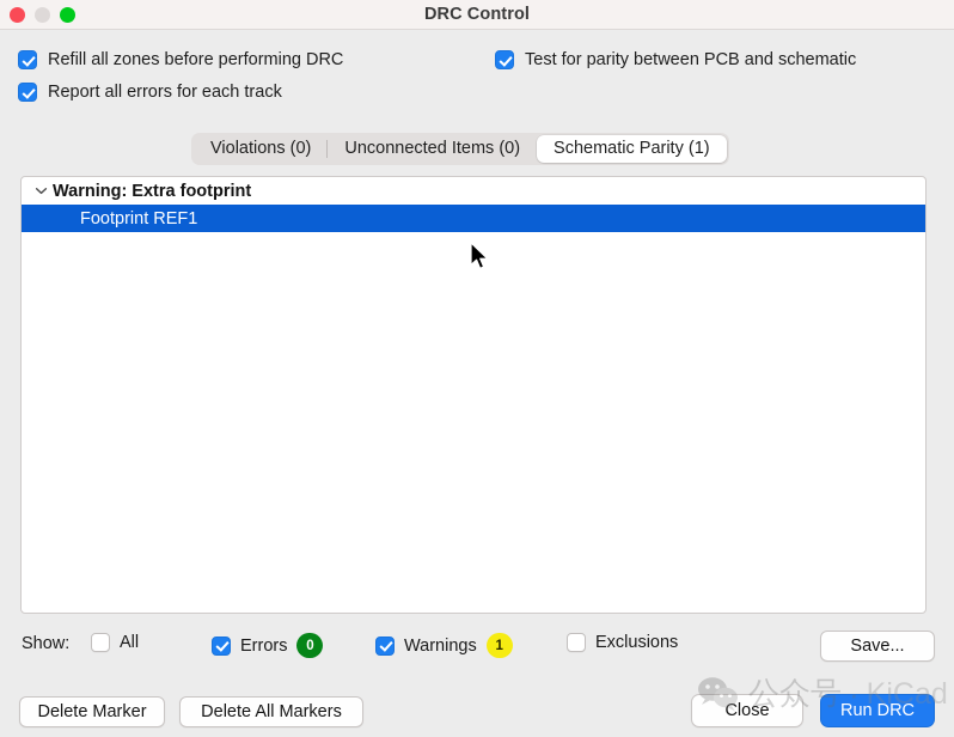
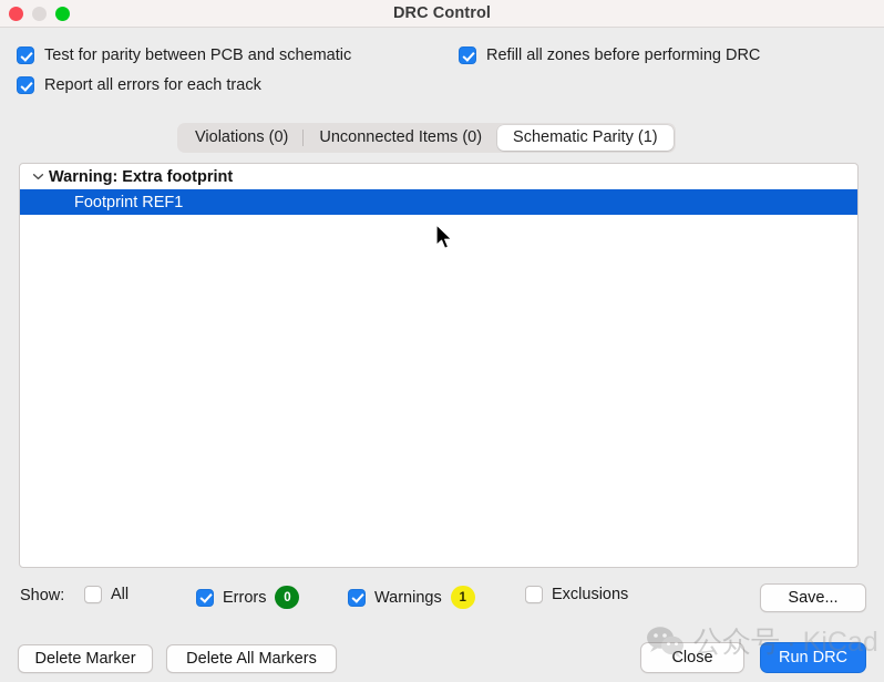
  DRC Control
- Refill all zones before performing DRC
+ Test for parity between PCB and schematic
  Report all errors for each track
- Test for parity between PCB and schematic
+ Refill all zones before performing DRC
  Violations (0)
  Unconnected Items (0)
  Schematic Parity (1)
  Warning: Extra footprint
  Footprint REF1
  Show:
  All
  Errors
  0
  Warnings
  1
  Exclusions
  Save...
  Delete Marker
  Delete All Markers
  Close
  Run DRC
  公众号
  ·
  KiCad
